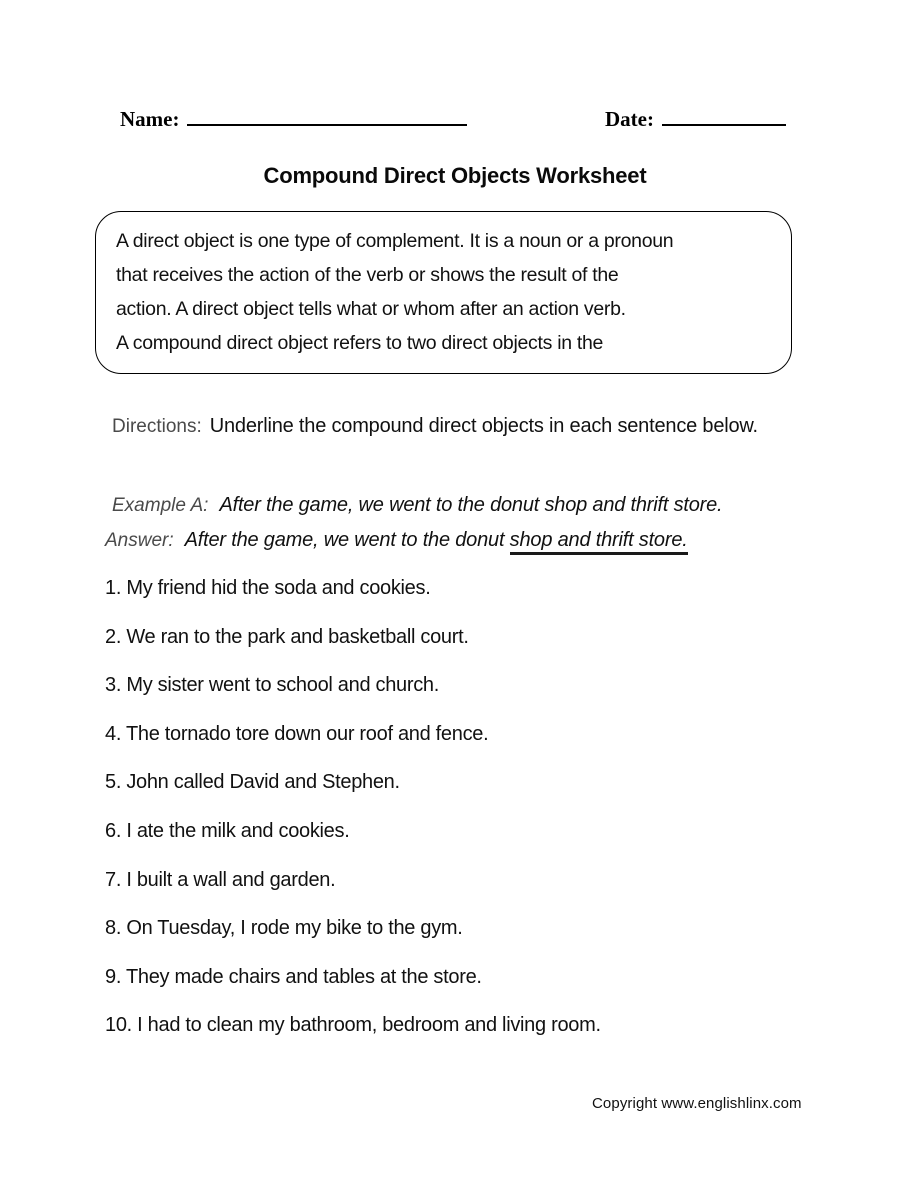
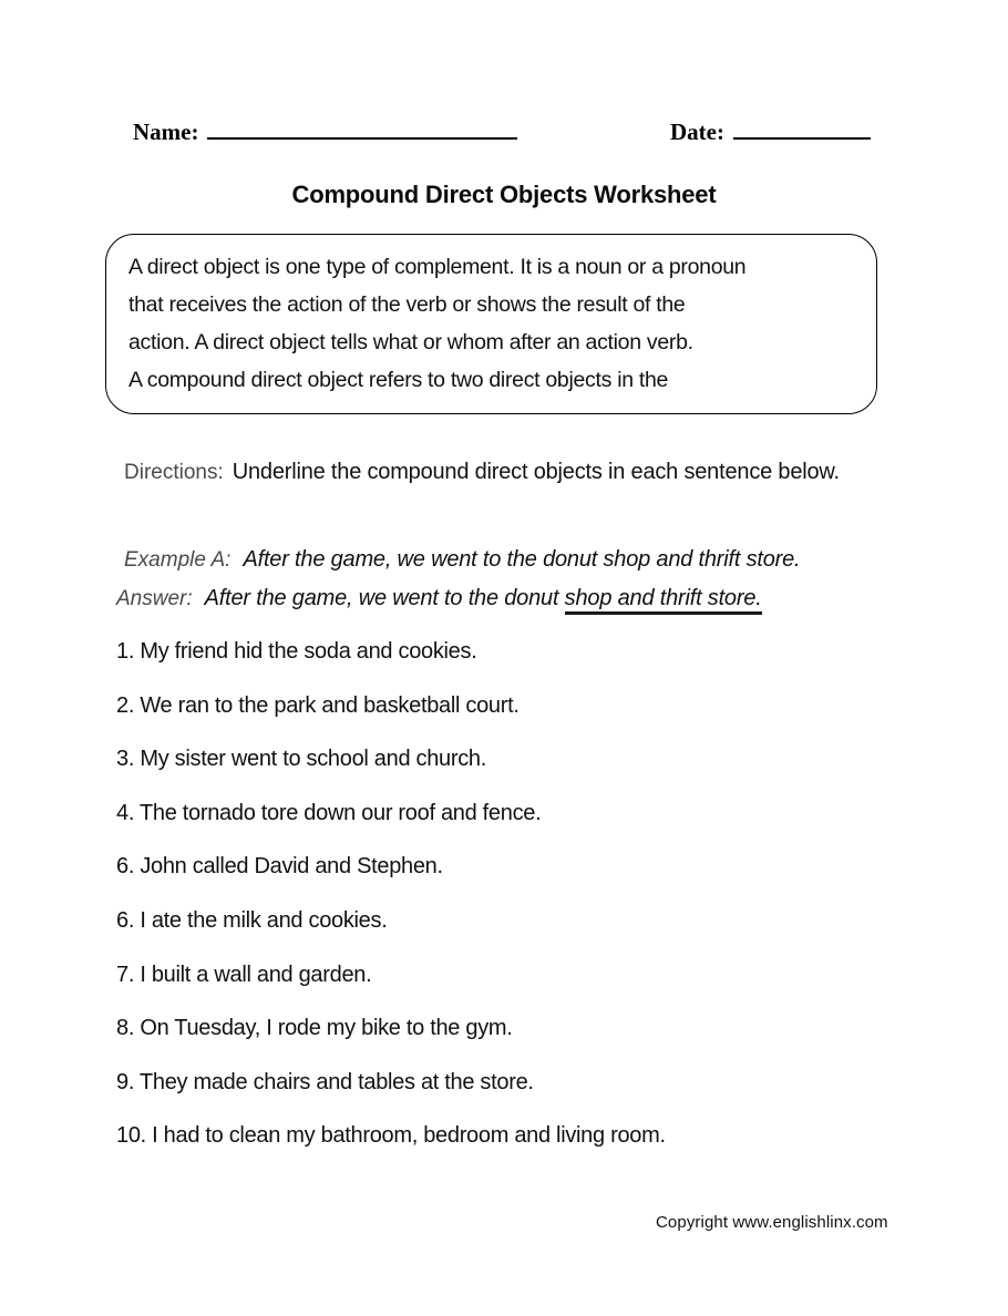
  Name:
  Date:
  Compound Direct Objects Worksheet
  A direct object is one type of complement. It is a noun or a pronoun
  that receives the action of the verb or shows the result of the
  action. A direct object tells what or whom after an action verb.
  A compound direct object refers to two direct objects in the
  Directions: Underline the compound direct objects in each sentence below.
  Example A: After the game, we went to the donut shop and thrift store.
  Answer: After the game, we went to the donut shop and thrift store.
  1. My friend hid the soda and cookies.
  2. We ran to the park and basketball court.
  3. My sister went to school and church.
  4. The tornado tore down our roof and fence.
- 5. John called David and Stephen.
+ 6. John called David and Stephen.
  6. I ate the milk and cookies.
  7. I built a wall and garden.
  8. On Tuesday, I rode my bike to the gym.
  9. They made chairs and tables at the store.
  10. I had to clean my bathroom, bedroom and living room.
  Copyright www.englishlinx.com
